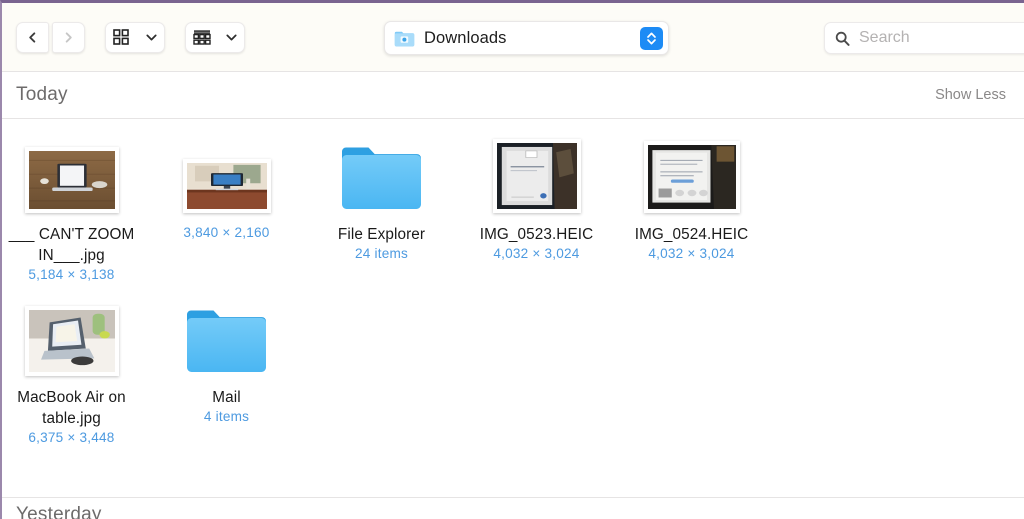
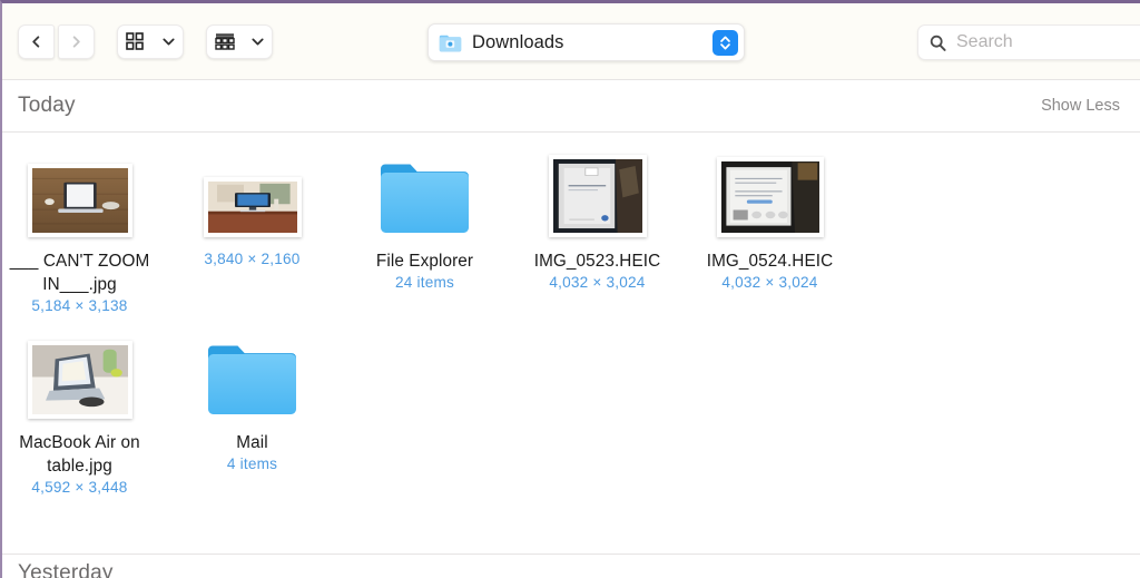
  Downloads
  Search
  Today
  Show Less
  ___ CAN'T ZOOM IN___.jpg
  5,184 × 3,138
  3,840 × 2,160
  File Explorer
  24 items
  IMG_0523.HEIC
  4,032 × 3,024
  IMG_0524.HEIC
  4,032 × 3,024
  MacBook Air on table.jpg
- 6,375 × 3,448
+ 4,592 × 3,448
  Mail
  4 items
  Yesterday
